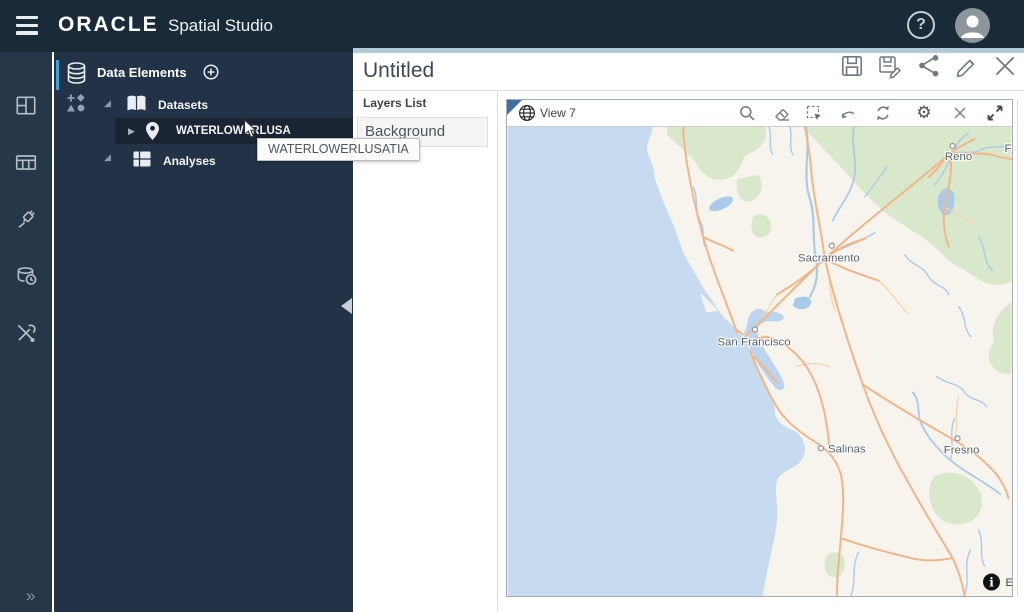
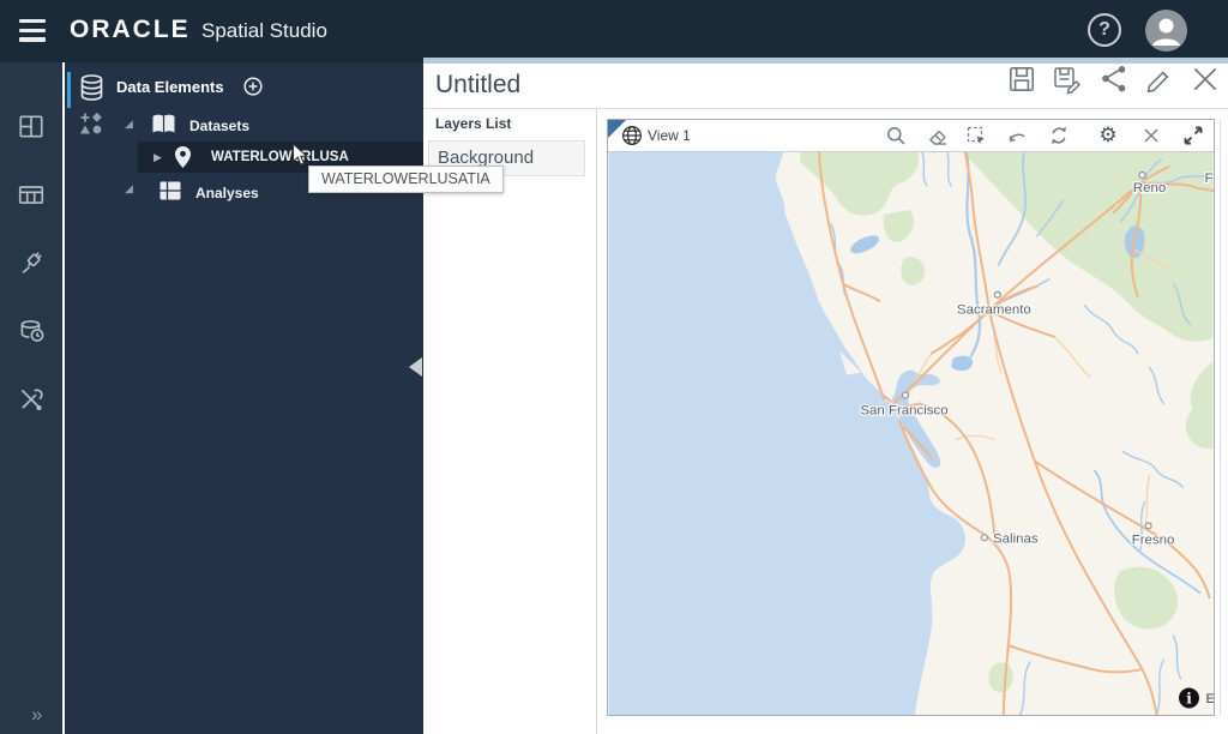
  ORACLE
  Spatial Studio
  ?
  »
  Data Elements
  ◢
  Datasets
  ▶
  WATERLOWRLUSA
  ◢
  Analyses
  WATERLOWERLUSATIA
  Untitled
  Layers List
  Background
- View 7
+ View 1
  ⚙
  Sacramento
  San Francisco
  Salinas
  Fresno
  Reno
  i
  E
